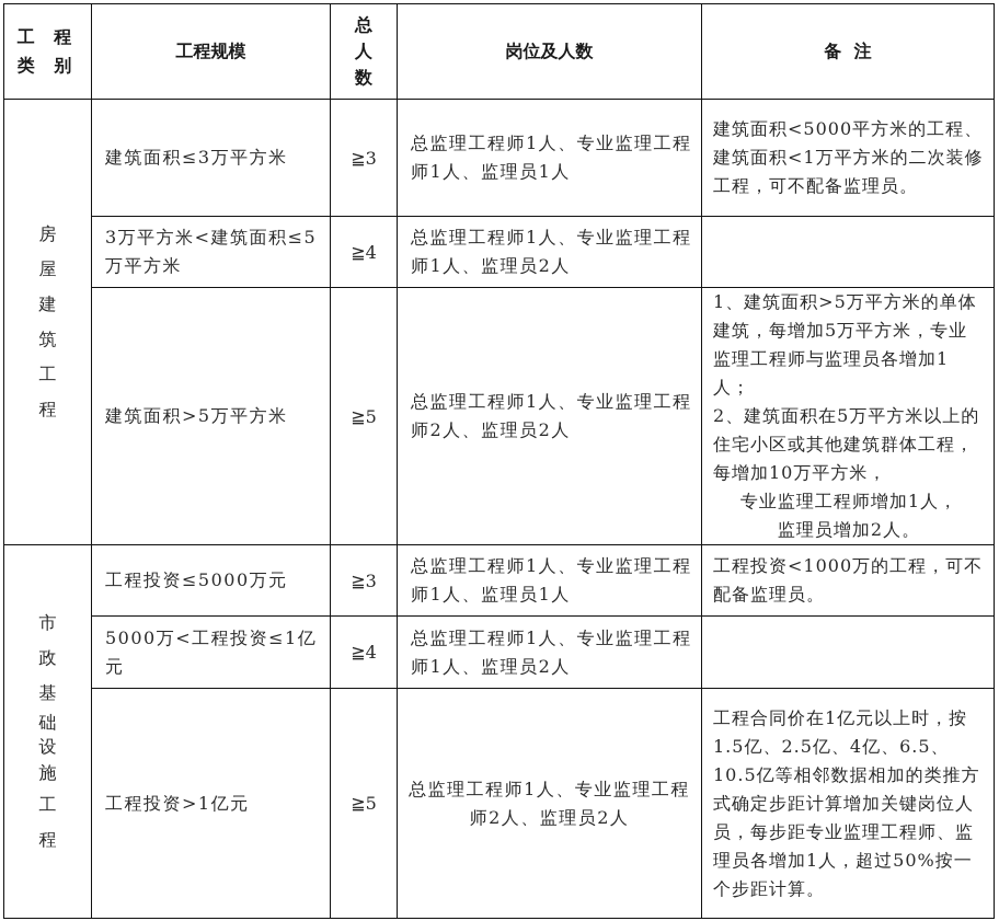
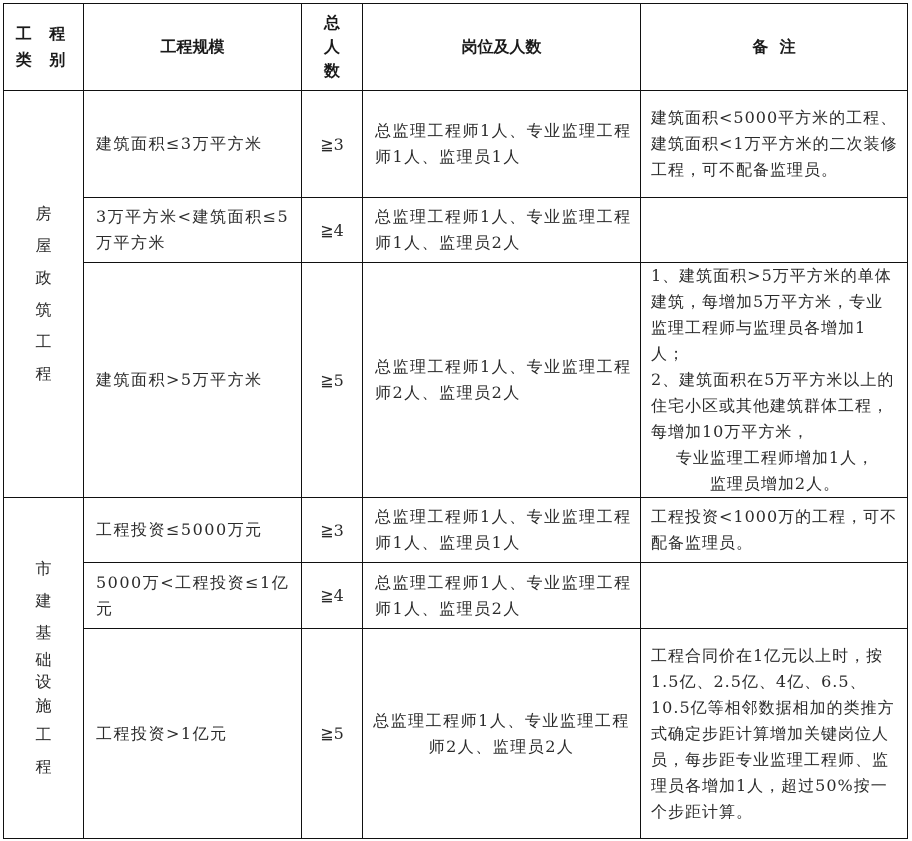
  工 程 类 别	工程规模	总 人 数	岗位及人数	备 注
- 房 屋 建 筑 工 程	建筑面积≤3万平方米	≧3	总监理工程师1人、专业监理工程师1人、监理员1人	建筑面积<5000平方米的工程、建筑面积<1万平方米的二次装修工程，可不配备监理员。
+ 房 屋 政 筑 工 程	建筑面积≤3万平方米	≧3	总监理工程师1人、专业监理工程师1人、监理员1人	建筑面积<5000平方米的工程、建筑面积<1万平方米的二次装修工程，可不配备监理员。
  3万平方米<建筑面积≤5万平方米	≧4	总监理工程师1人、专业监理工程师1人、监理员2人
  建筑面积>5万平方米	≧5	总监理工程师1人、专业监理工程师2人、监理员2人	1、建筑面积>5万平方米的单体建筑，每增加5万平方米，专业监理工程师与监理员各增加1人； 2、建筑面积在5万平方米以上的住宅小区或其他建筑群体工程，每增加10万平方米， 专业监理工程师增加1人， 监理员增加2人。
- 市 政 基 础 设 施 工 程	工程投资≤5000万元	≧3	总监理工程师1人、专业监理工程师1人、监理员1人	工程投资<1000万的工程，可不配备监理员。
+ 市 建 基 础 设 施 工 程	工程投资≤5000万元	≧3	总监理工程师1人、专业监理工程师1人、监理员1人	工程投资<1000万的工程，可不配备监理员。
  5000万<工程投资≤1亿元	≧4	总监理工程师1人、专业监理工程师1人、监理员2人
  工程投资>1亿元	≧5	总监理工程师1人、专业监理工程师2人、监理员2人	工程合同价在1亿元以上时，按1.5亿、2.5亿、4亿、6.5、10.5亿等相邻数据相加的类推方式确定步距计算增加关键岗位人员，每步距专业监理工程师、监理员各增加1人，超过50%按一个步距计算。
